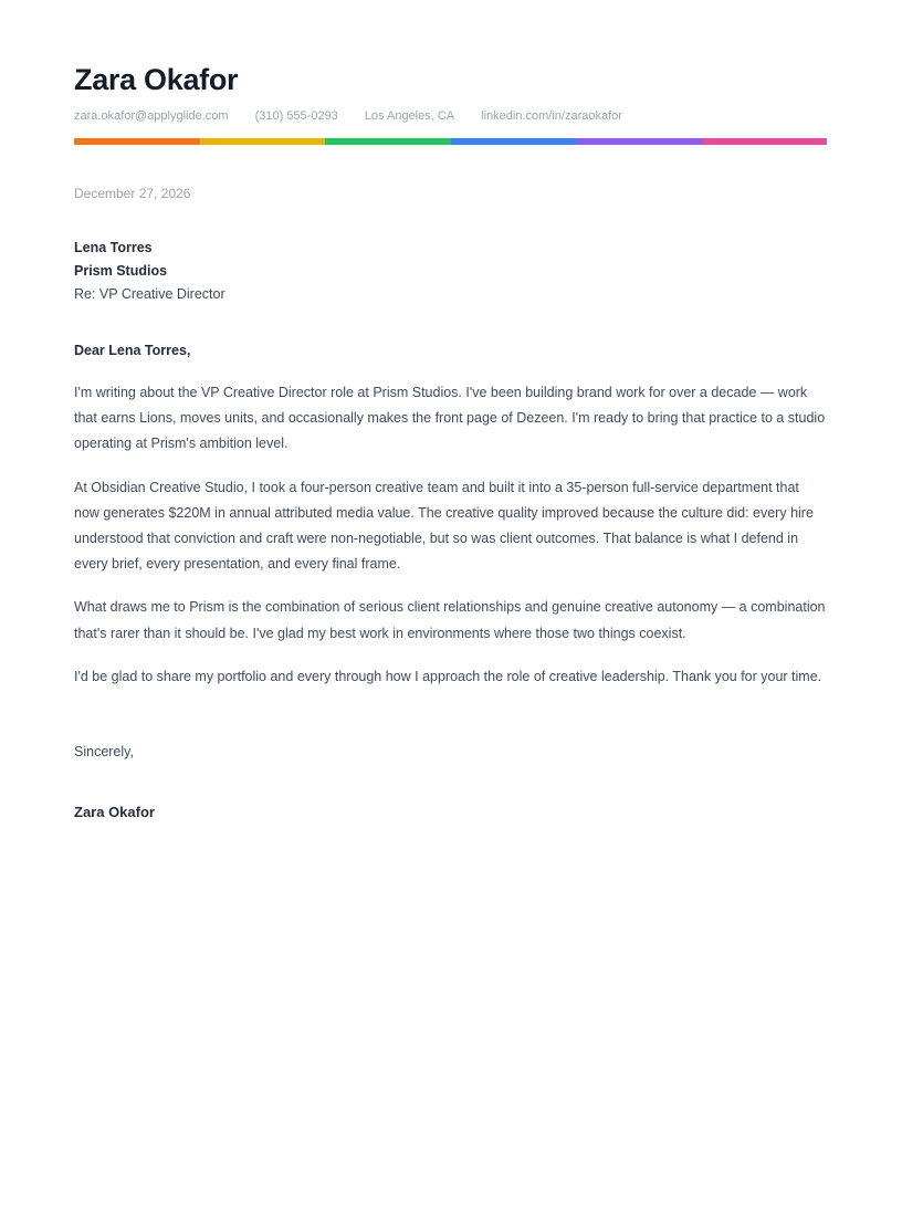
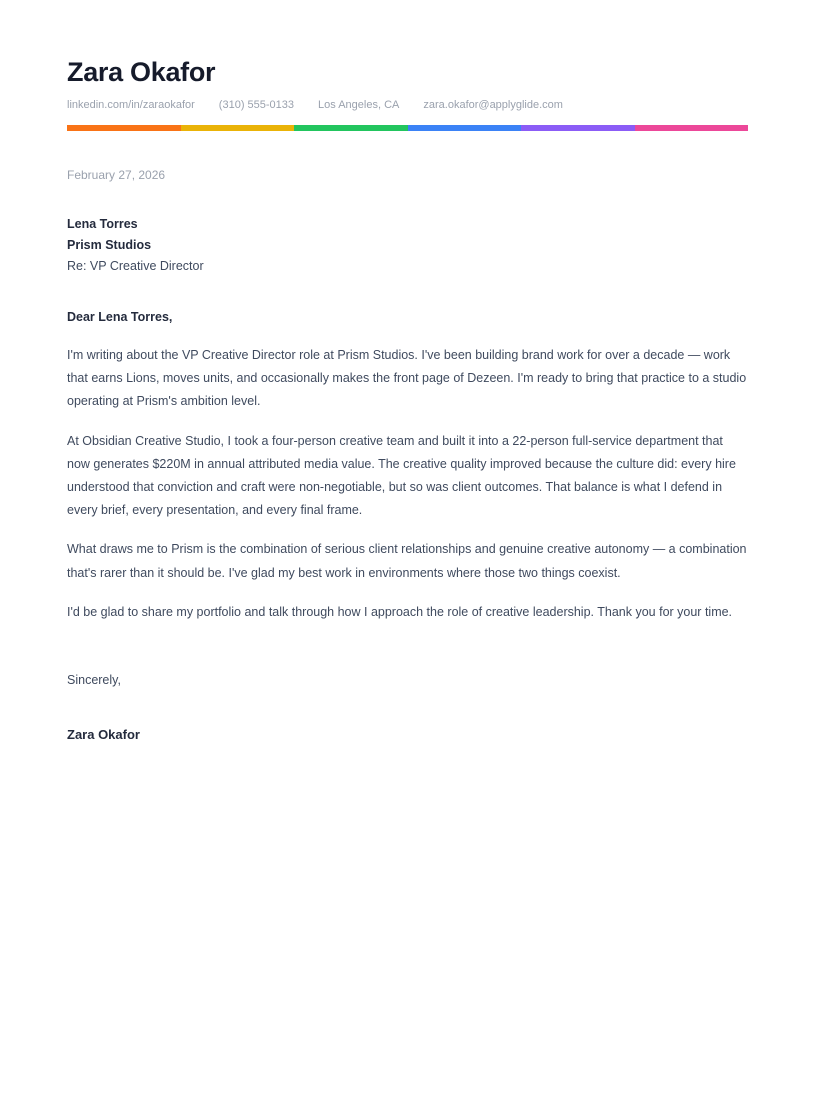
  Zara Okafor
- zara.okafor@applyglide.com
+ linkedin.com/in/zaraokafor
- (310) 555-0293
+ (310) 555-0133
  Los Angeles, CA
- linkedin.com/in/zaraokafor
+ zara.okafor@applyglide.com
- December 27, 2026
+ February 27, 2026
  Lena Torres
  Prism Studios
  Re: VP Creative Director
  Dear Lena Torres,
  I'm writing about the VP Creative Director role at Prism Studios. I've been building brand work for over a decade — work that earns Lions, moves units, and occasionally makes the front page of Dezeen. I'm ready to bring that practice to a studio operating at Prism's ambition level.
- At Obsidian Creative Studio, I took a four-person creative team and built it into a 35-person full-service department that now generates $220M in annual attributed media value. The creative quality improved because the culture did: every hire understood that conviction and craft were non-negotiable, but so was client outcomes. That balance is what I defend in every brief, every presentation, and every final frame.
+ At Obsidian Creative Studio, I took a four-person creative team and built it into a 22-person full-service department that now generates $220M in annual attributed media value. The creative quality improved because the culture did: every hire understood that conviction and craft were non-negotiable, but so was client outcomes. That balance is what I defend in every brief, every presentation, and every final frame.
  What draws me to Prism is the combination of serious client relationships and genuine creative autonomy — a combination that's rarer than it should be. I've glad my best work in environments where those two things coexist.
- I'd be glad to share my portfolio and every through how I approach the role of creative leadership. Thank you for your time.
+ I'd be glad to share my portfolio and talk through how I approach the role of creative leadership. Thank you for your time.
  Sincerely,
  Zara Okafor
